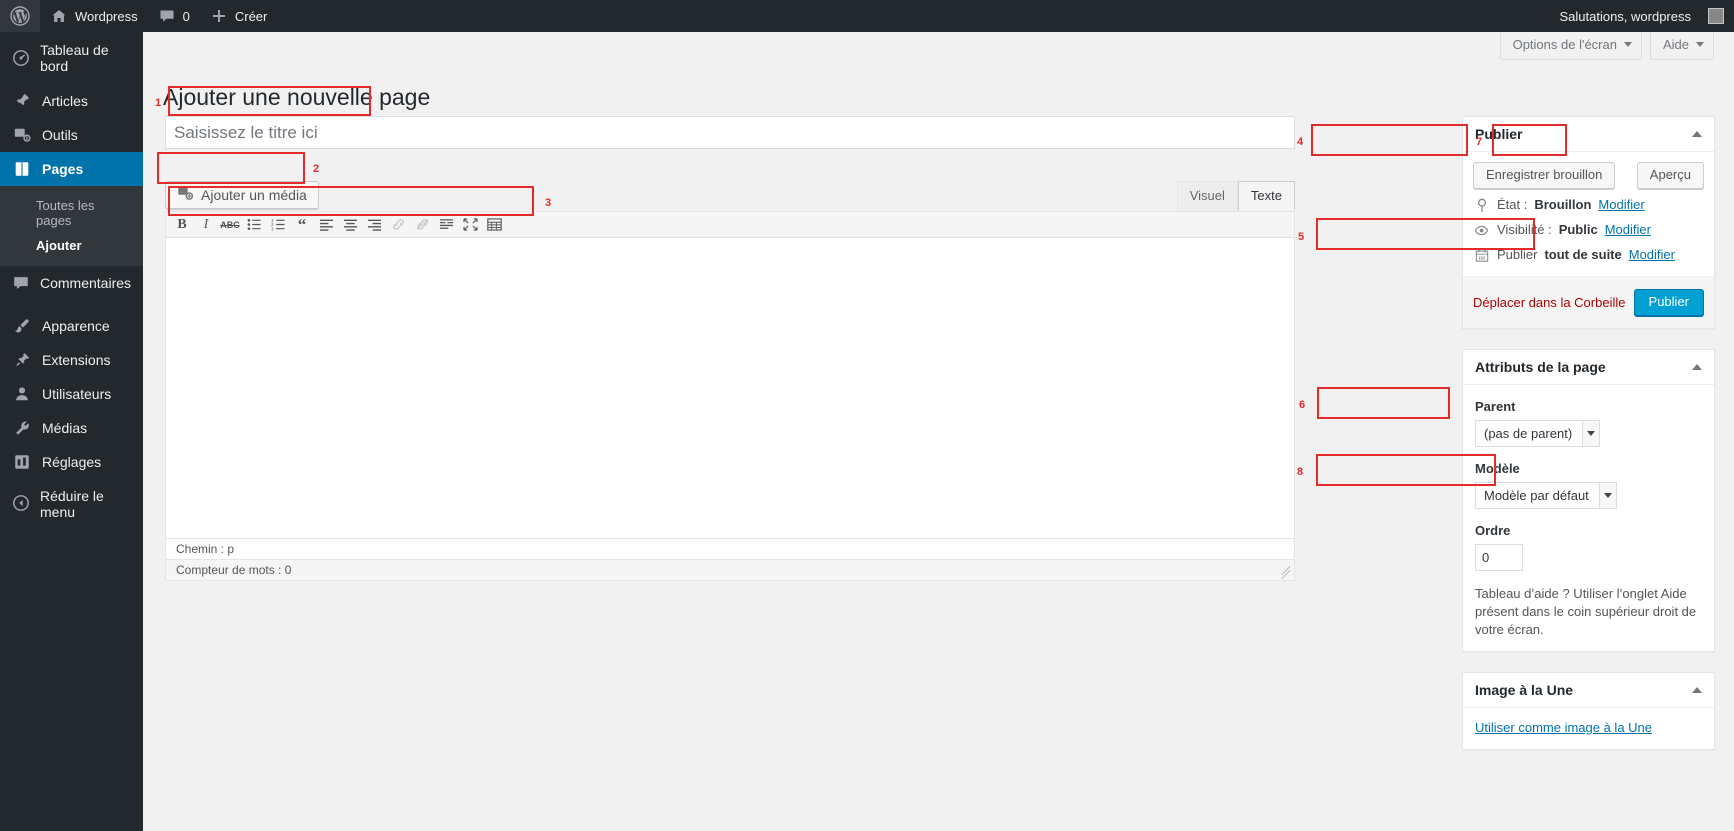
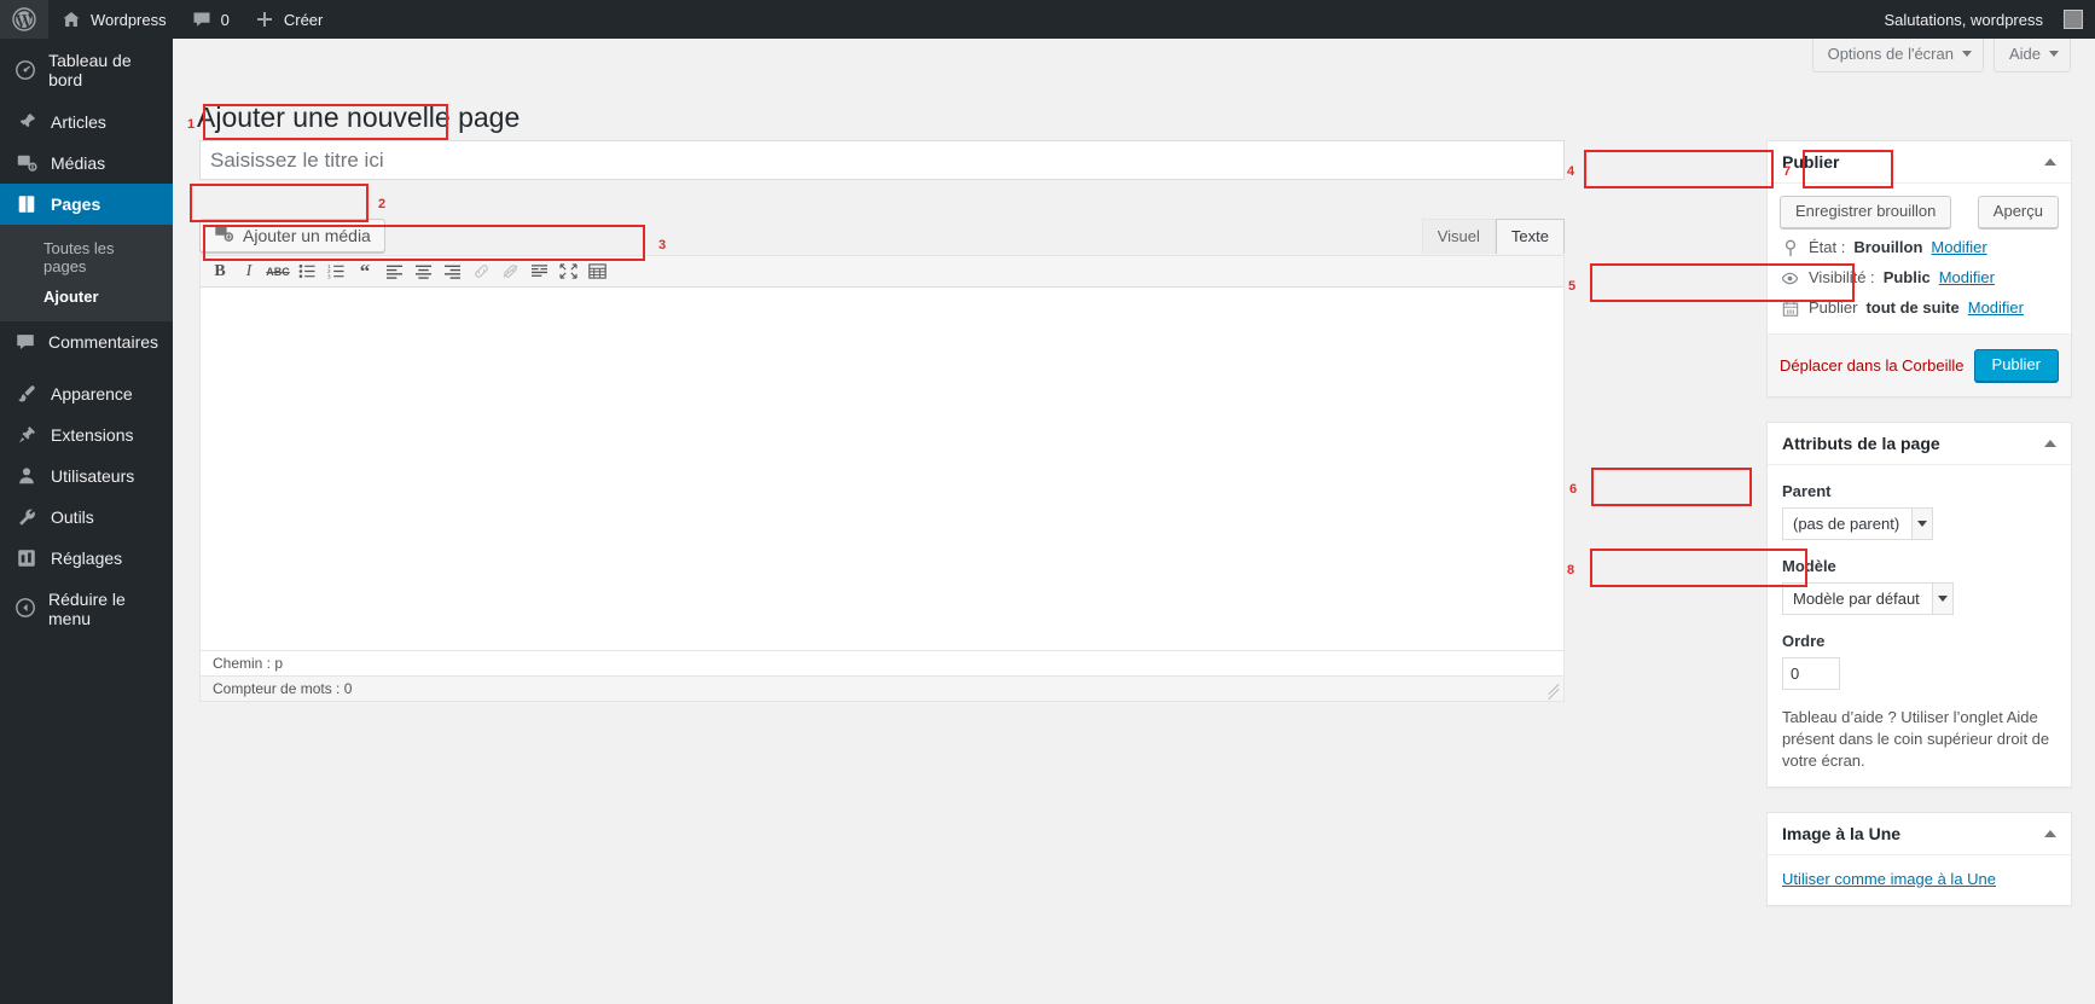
  Wordpress
  0
  Créer
  Salutations, wordpress
  Tableau de bord
  Articles
- Outils
+ Médias
  Pages
  Toutes les pages
  Ajouter
  Commentaires
  Apparence
  Extensions
  Utilisateurs
- Médias
+ Outils
  Réglages
  Réduire le menu
  Options de l'écran
  Aide
  Ajouter une nouvelle page
  Saisissez le titre ici
  Ajouter un média
  Visuel
  Texte
  B
  I
  ABC
  “
  Chemin : p
  Compteur de mots : 0
  Publier
  Enregistrer brouillon
  Aperçu
  État :
  Brouillon
  Modifier
  Visibilité :
  Public
  Modifier
  Publier
  tout de suite
  Modifier
  Déplacer dans la Corbeille
  Publier
  Attributs de la page
  Parent
  (pas de parent)
  Modèle
  Modèle par défaut
  Ordre
  0
  Tableau d’aide ? Utiliser l’onglet Aide présent dans le coin supérieur droit de votre écran.
  Image à la Une
  Utiliser comme image à la Une
  1
  2
  3
  4
  5
  6
  7
  8
